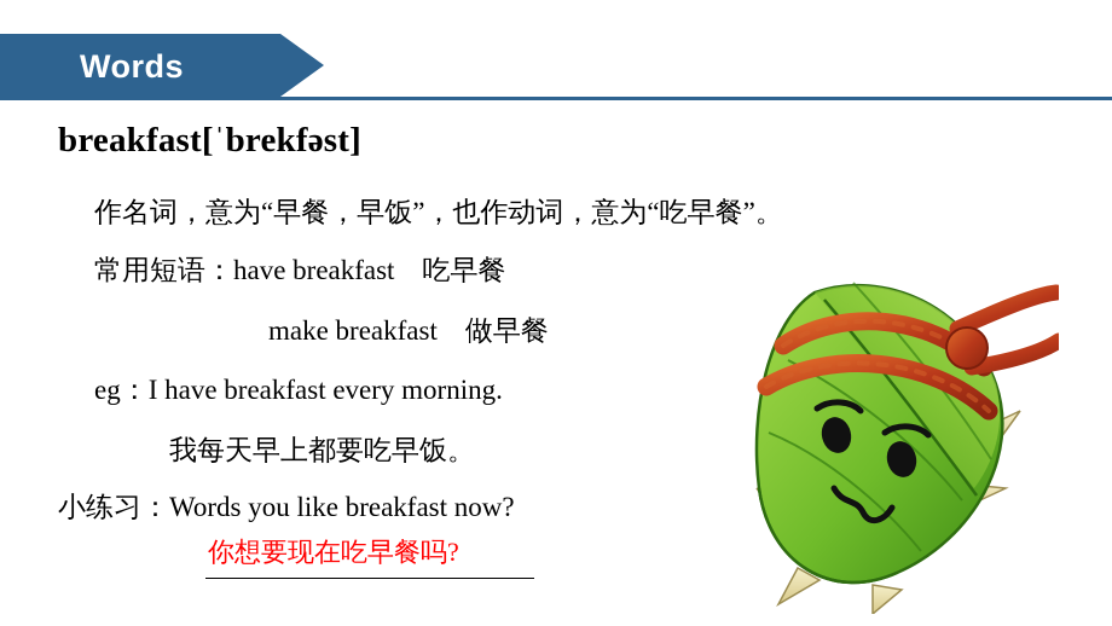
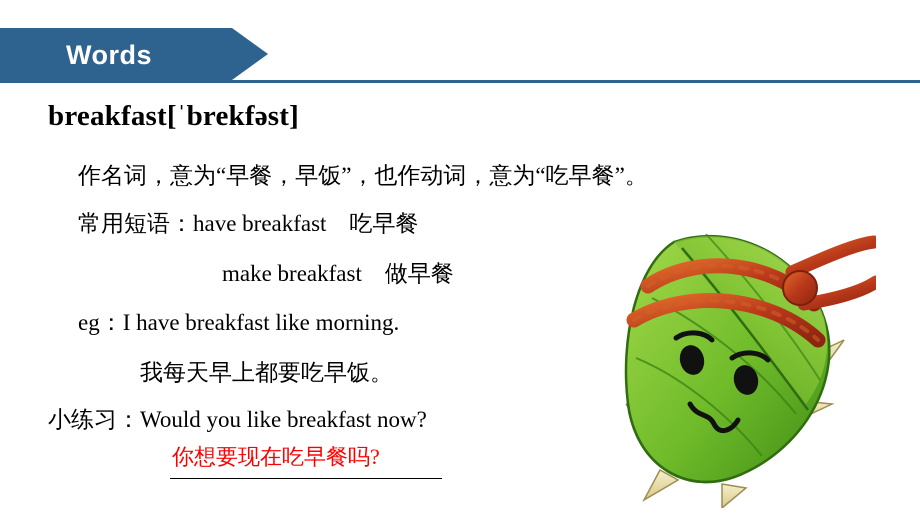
  Words
  breakfast[ˈbrekfəst]
  作名词，意为“早餐，早饭”，也作动词，意为“吃早餐”。
  常用短语：have breakfast 吃早餐
  make breakfast 做早餐
- eg：I have breakfast every morning.
+ eg：I have breakfast like morning.
  我每天早上都要吃早饭。
- 小练习：Words you like breakfast now?
+ 小练习：Would you like breakfast now?
  你想要现在吃早餐吗?
